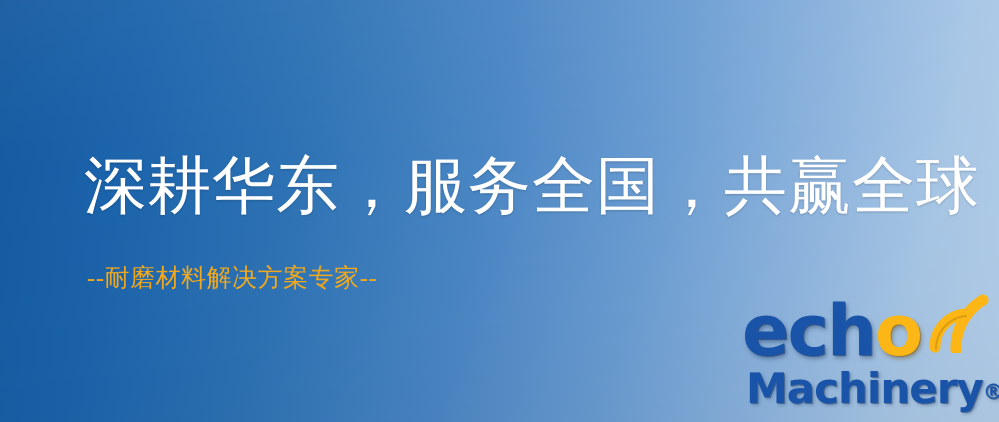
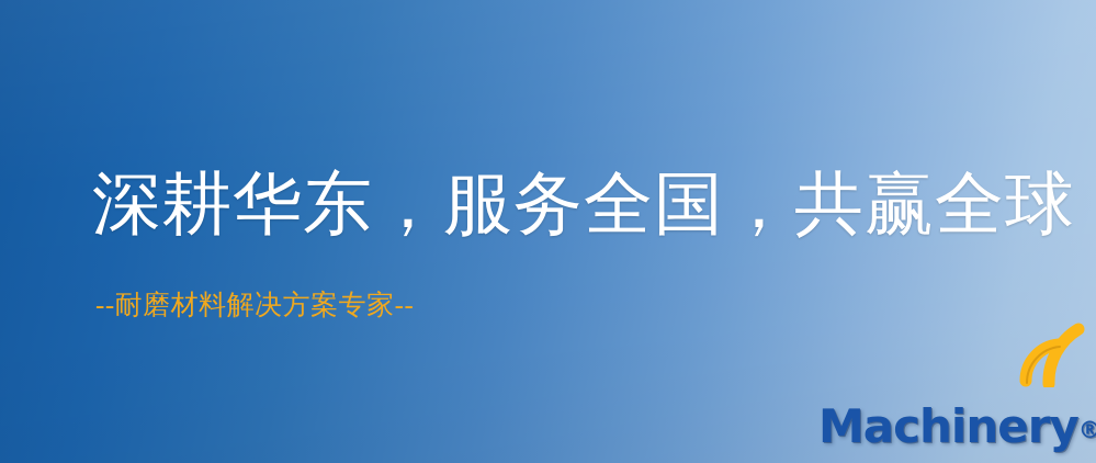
  深耕华东，服务全国，共赢全球
  --耐磨材料解决方案专家--
- echo
  Machinery®
